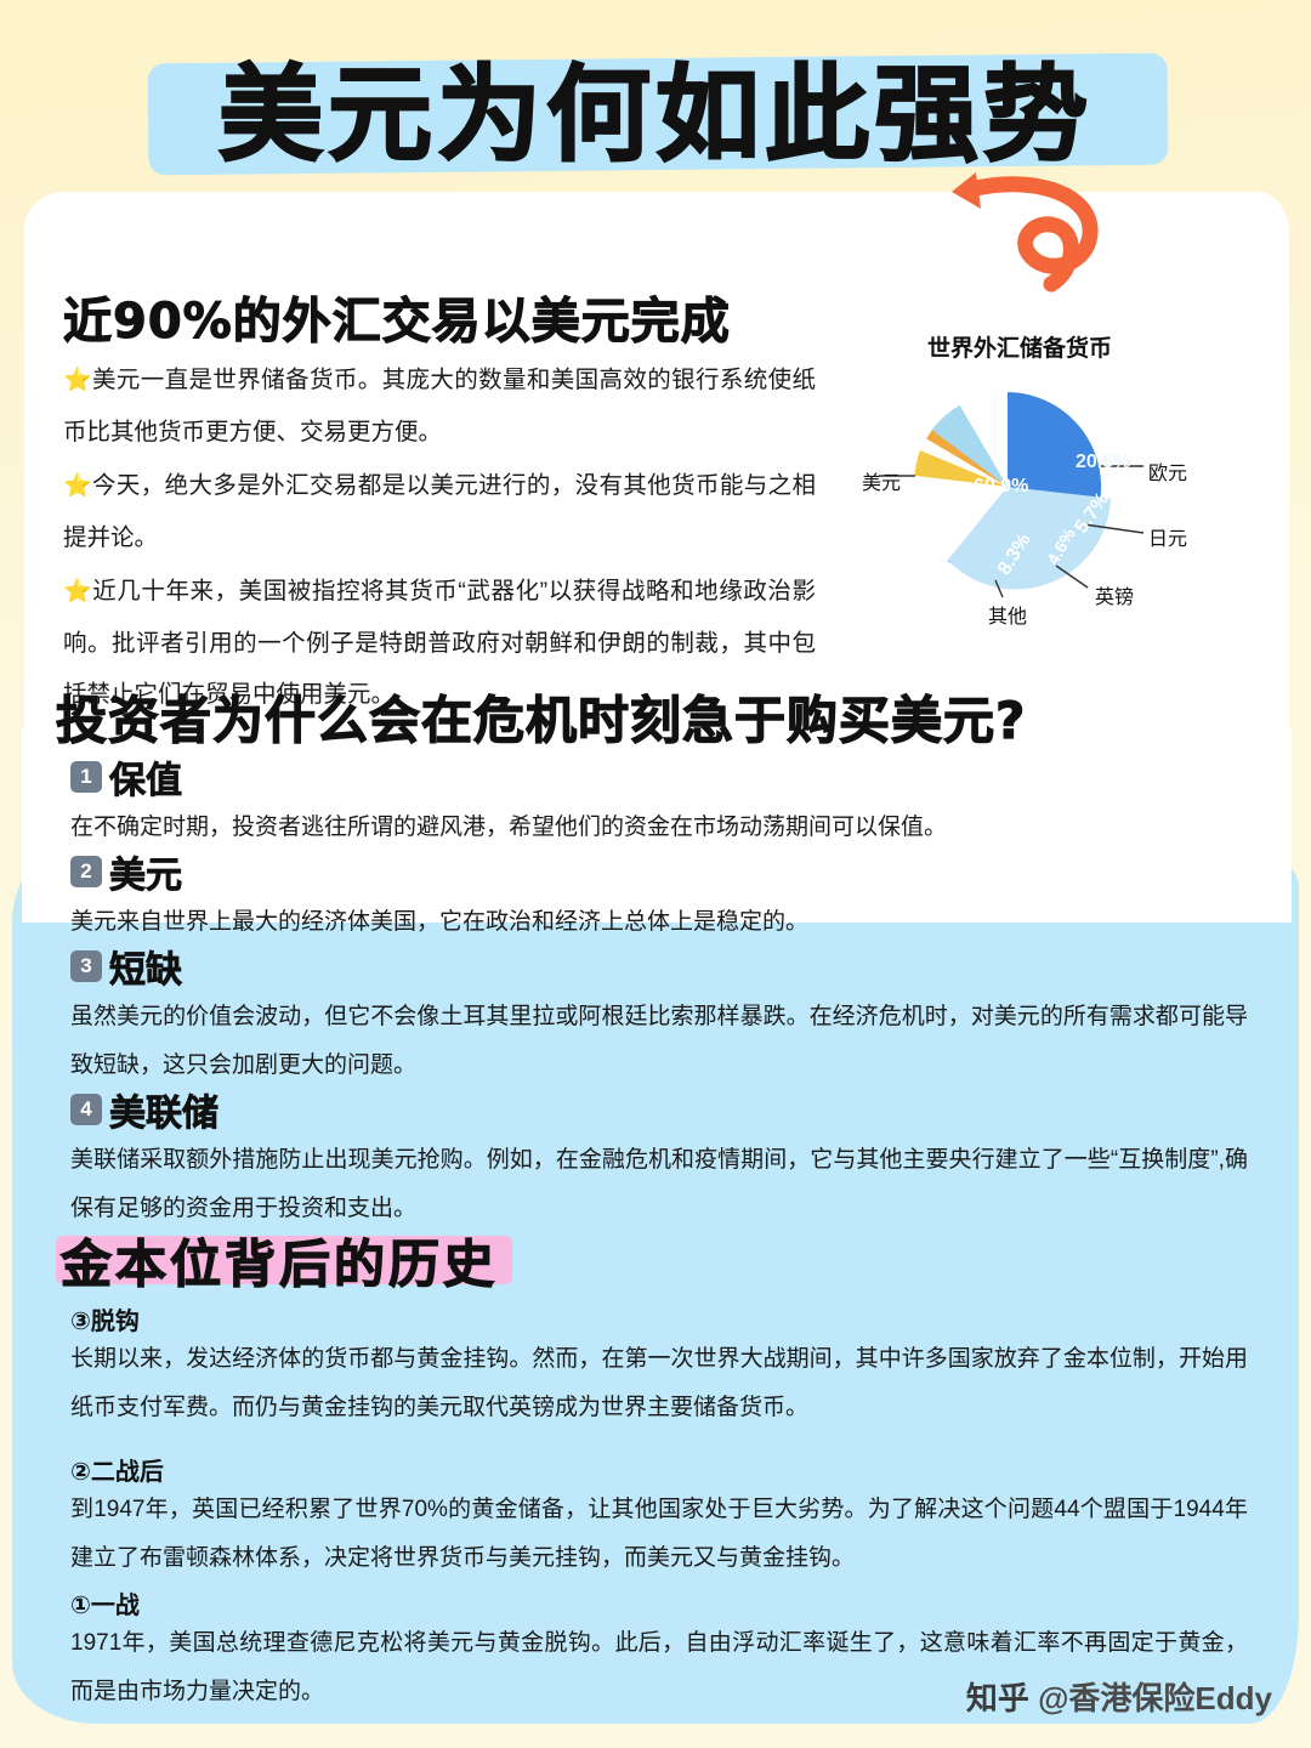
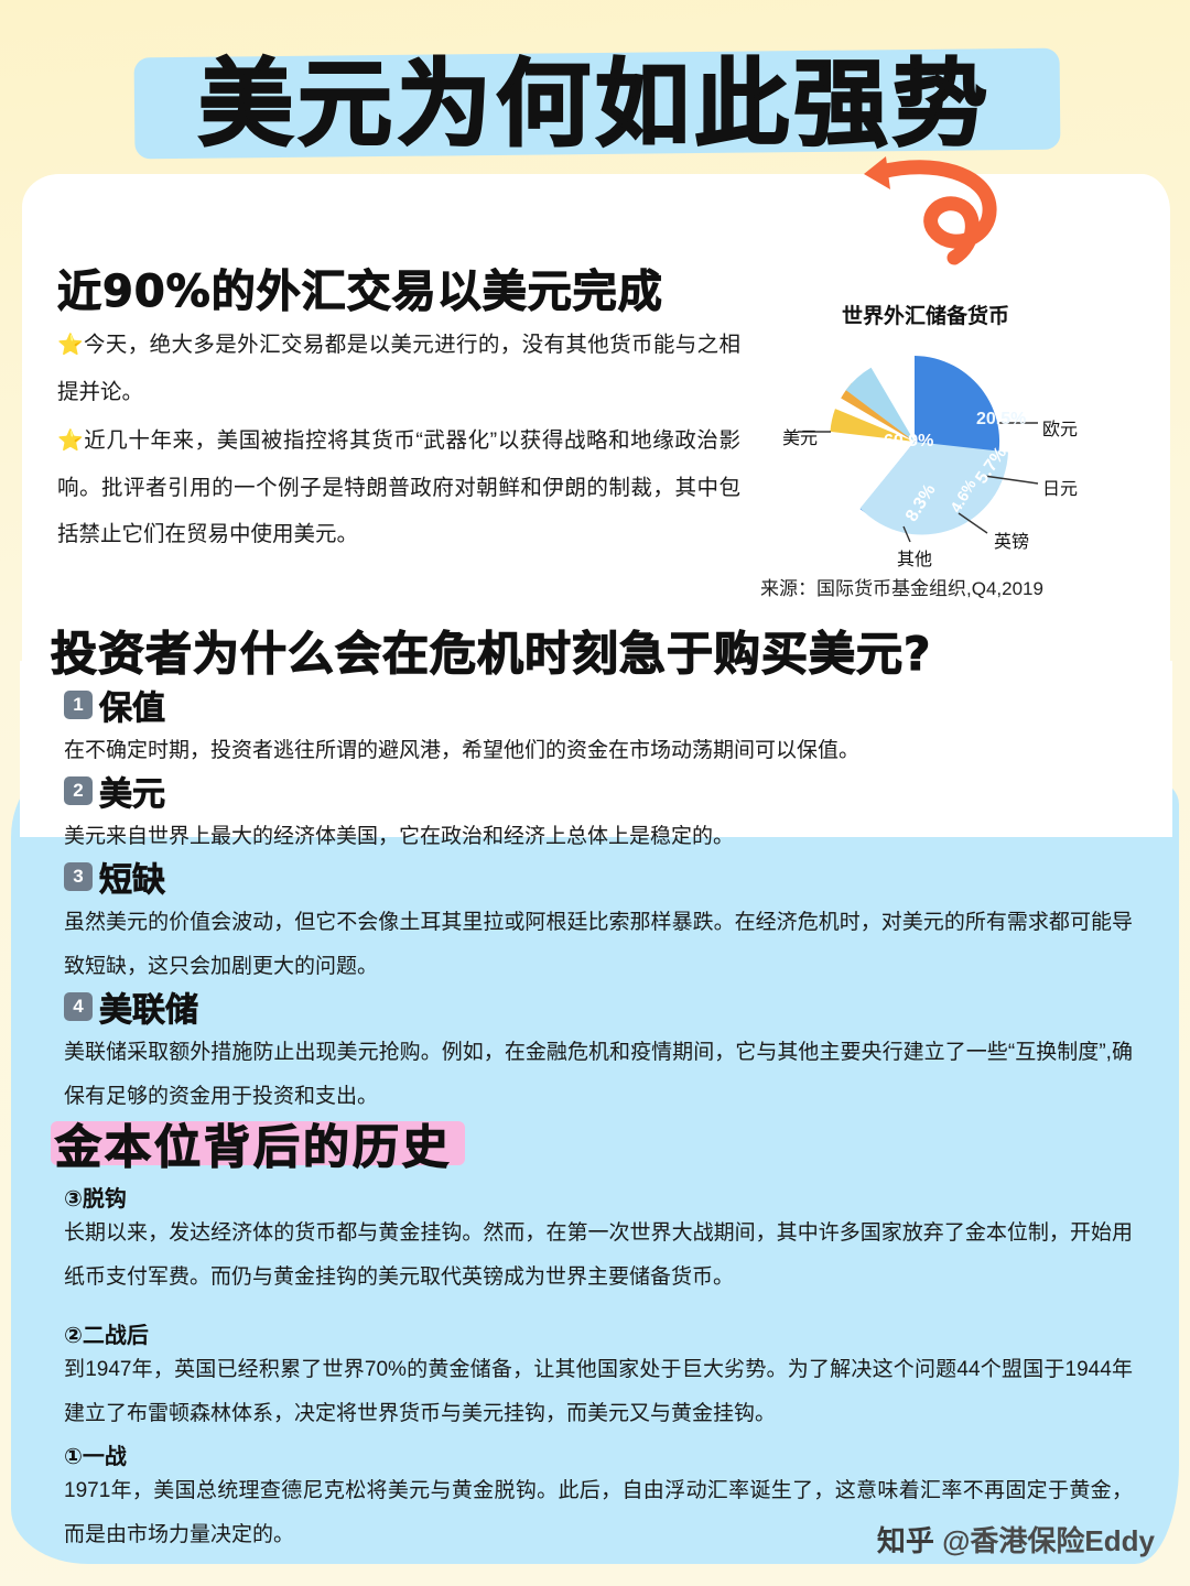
  美元为何如此强势
  近90%的外汇交易以美元完成
- ⭐美元一直是世界储备货币。其庞大的数量和美国高效的银行系统使纸币比其他货币更方便、交易更方便。
  ⭐今天，绝大多是外汇交易都是以美元进行的，没有其他货币能与之相提并论。
  ⭐近几十年来，美国被指控将其货币“武器化”以获得战略和地缘政治影响。批评者引用的一个例子是特朗普政府对朝鲜和伊朗的制裁，其中包括禁止它们在贸易中使用美元。
  世界外汇储备货币
  60.9%
  20.5%
  美元
  欧元
  日元
  英镑
  其他
+ 来源：国际货币基金组织,Q4,2019
  投资者为什么会在危机时刻急于购买美元?
  1
  保值
  在不确定时期，投资者逃往所谓的避风港，希望他们的资金在市场动荡期间可以保值。
  2
  美元
  美元来自世界上最大的经济体美国，它在政治和经济上总体上是稳定的。
  3
  短缺
  虽然美元的价值会波动，但它不会像土耳其里拉或阿根廷比索那样暴跌。在经济危机时，对美元的所有需求都可能导致短缺，这只会加剧更大的问题。
  4
  美联储
  美联储采取额外措施防止出现美元抢购。例如，在金融危机和疫情期间，它与其他主要央行建立了一些“互换制度”,确保有足够的资金用于投资和支出。
  金本位背后的历史
  ③脱钩
  长期以来，发达经济体的货币都与黄金挂钩。然而，在第一次世界大战期间，其中许多国家放弃了金本位制，开始用纸币支付军费。而仍与黄金挂钩的美元取代英镑成为世界主要储备货币。
  ②二战后
  到1947年，英国已经积累了世界70%的黄金储备，让其他国家处于巨大劣势。为了解决这个问题44个盟国于1944年建立了布雷顿森林体系，决定将世界货币与美元挂钩，而美元又与黄金挂钩。
  ①一战
  1971年，美国总统理查德尼克松将美元与黄金脱钩。此后，自由浮动汇率诞生了，这意味着汇率不再固定于黄金，而是由市场力量决定的。
  知乎 @香港保险Eddy
